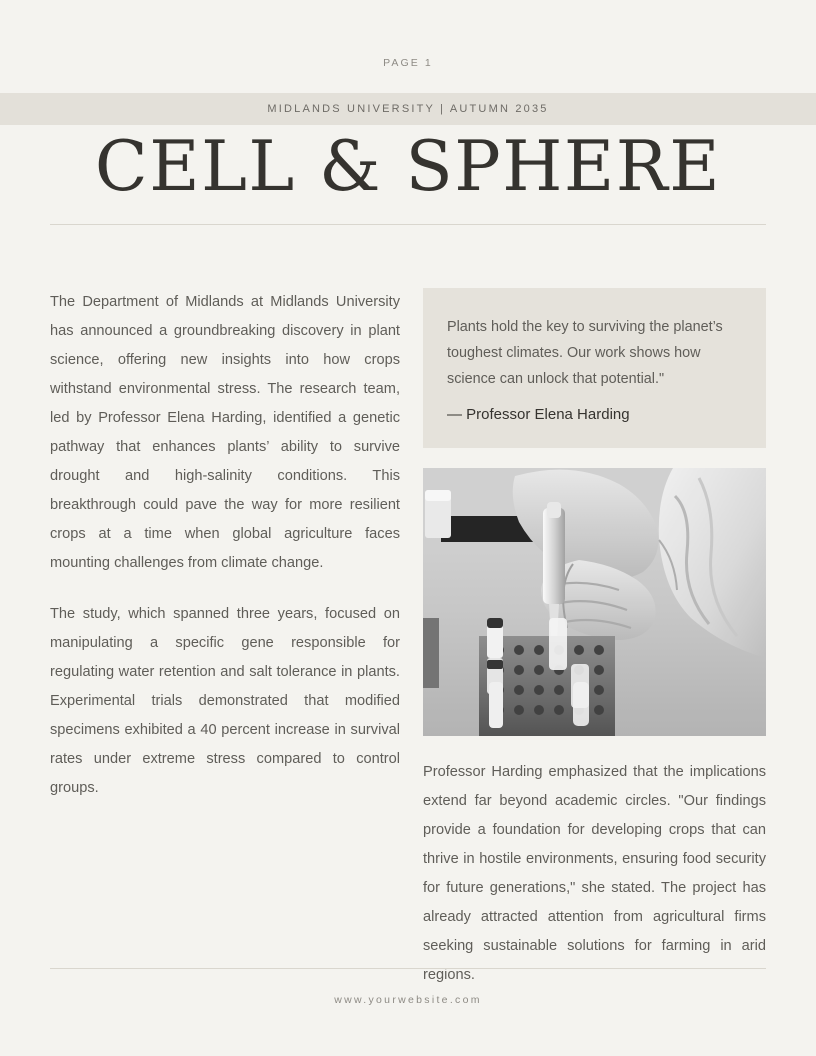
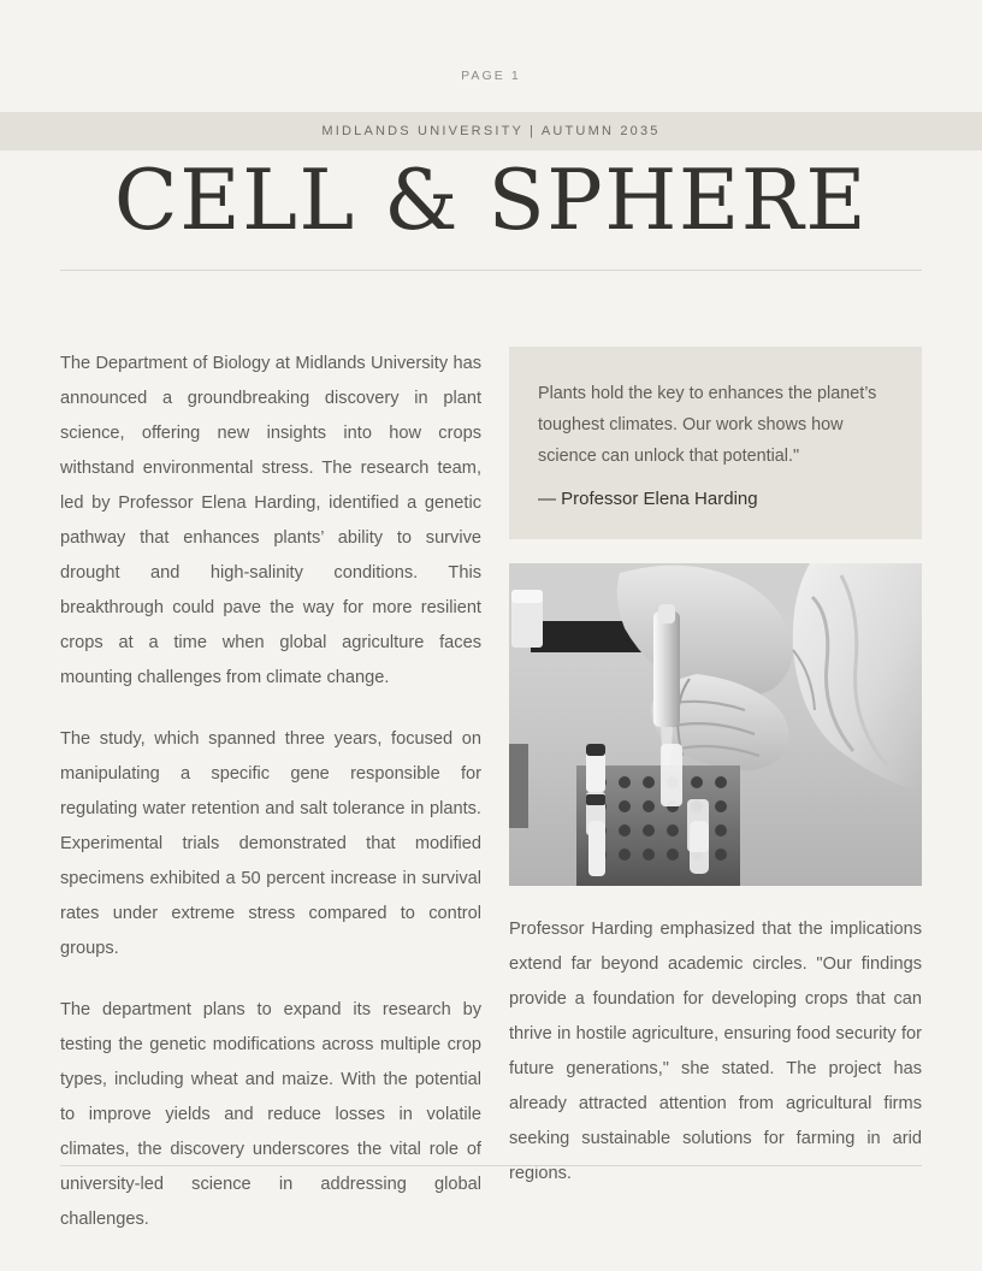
  PAGE 1
  MIDLANDS UNIVERSITY | AUTUMN 2035
  CELL & SPHERE
- The Department of Midlands at Midlands University has announced a groundbreaking discovery in plant science, offering new insights into how crops withstand environmental stress. The research team, led by Professor Elena Harding, identified a genetic pathway that enhances plants’ ability to survive drought and high-salinity conditions. This breakthrough could pave the way for more resilient crops at a time when global agriculture faces mounting challenges from climate change.
+ The Department of Biology at Midlands University has announced a groundbreaking discovery in plant science, offering new insights into how crops withstand environmental stress. The research team, led by Professor Elena Harding, identified a genetic pathway that enhances plants’ ability to survive drought and high-salinity conditions. This breakthrough could pave the way for more resilient crops at a time when global agriculture faces mounting challenges from climate change.
- The study, which spanned three years, focused on manipulating a specific gene responsible for regulating water retention and salt tolerance in plants. Experimental trials demonstrated that modified specimens exhibited a 40 percent increase in survival rates under extreme stress compared to control groups.
+ The study, which spanned three years, focused on manipulating a specific gene responsible for regulating water retention and salt tolerance in plants. Experimental trials demonstrated that modified specimens exhibited a 50 percent increase in survival rates under extreme stress compared to control groups.
+ The department plans to expand its research by testing the genetic modifications across multiple crop types, including wheat and maize. With the potential to improve yields and reduce losses in volatile climates, the discovery underscores the vital role of university-led science in addressing global challenges.
- Plants hold the key to surviving the planet’s toughest climates. Our work shows how science can unlock that potential."
+ Plants hold the key to enhances the planet’s toughest climates. Our work shows how science can unlock that potential."
  — Professor Elena Harding
- Professor Harding emphasized that the implications extend far beyond academic circles. "Our findings provide a foundation for developing crops that can thrive in hostile environments, ensuring food security for future generations," she stated. The project has already attracted attention from agricultural firms seeking sustainable solutions for farming in arid regions.
+ Professor Harding emphasized that the implications extend far beyond academic circles. "Our findings provide a foundation for developing crops that can thrive in hostile agriculture, ensuring food security for future generations," she stated. The project has already attracted attention from agricultural firms seeking sustainable solutions for farming in arid regions.
- www.yourwebsite.com
